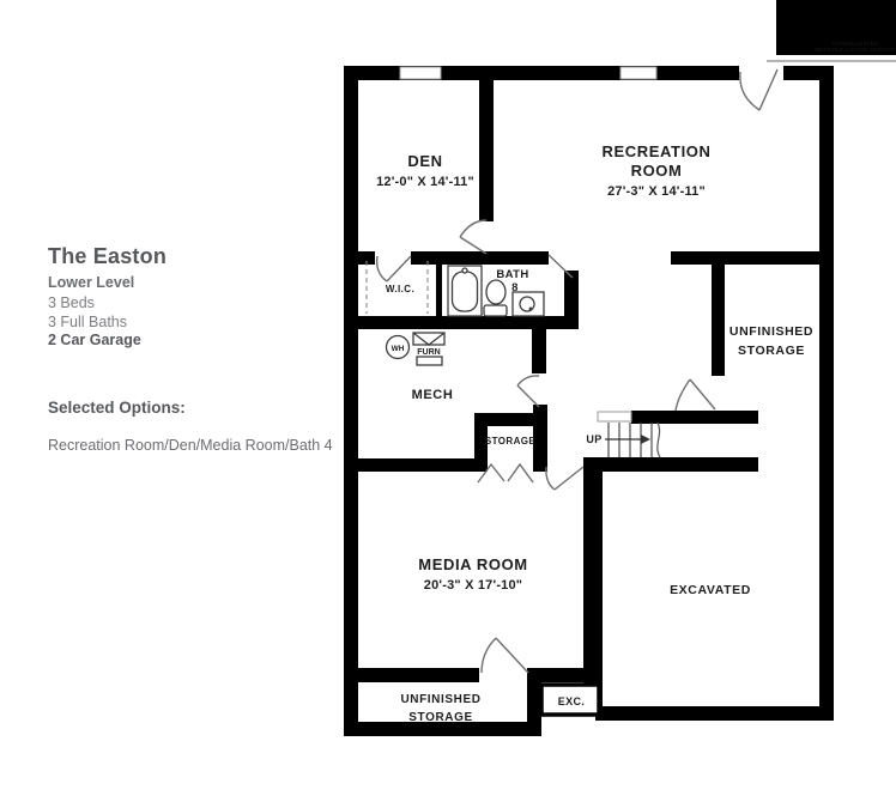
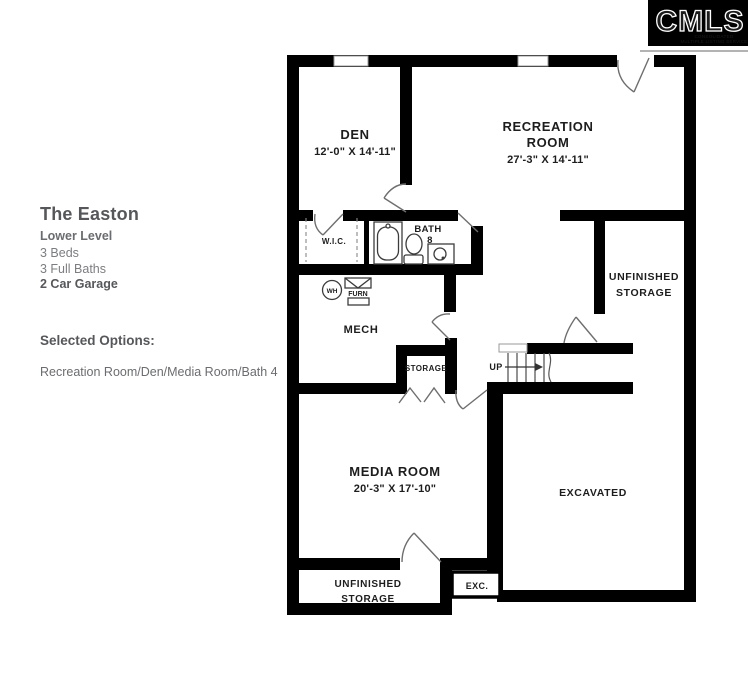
+ CMLS
  The Easton
  Lower Level
  3 Beds
  3 Full Baths
  2 Car Garage
  Selected Options:
  Recreation Room/Den/Media Room/Bath 4
  DEN
  12'-0" X 14'-11"
  RECREATION
  ROOM
  27'-3" X 14'-11"
  W.I.C.
  BATH
  8
  UNFINISHED
  STORAGE
  MECH
  STORAGE
  UP
  MEDIA ROOM
  20'-3" X 17'-10"
  EXCAVATED
  UNFINISHED
  STORAGE
  EXC.
